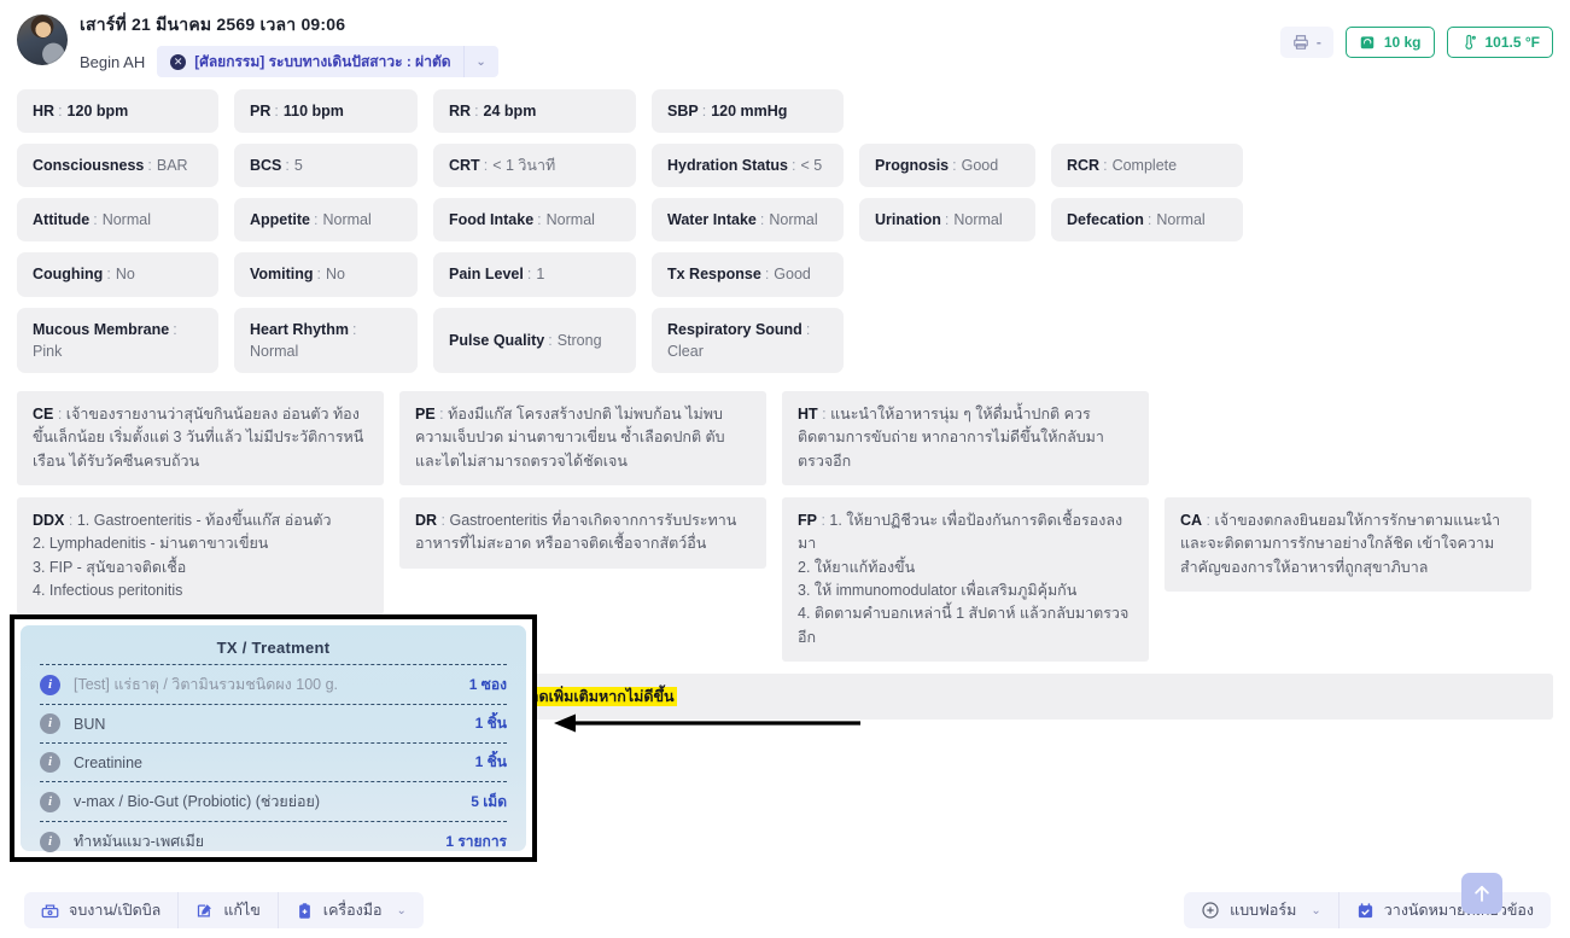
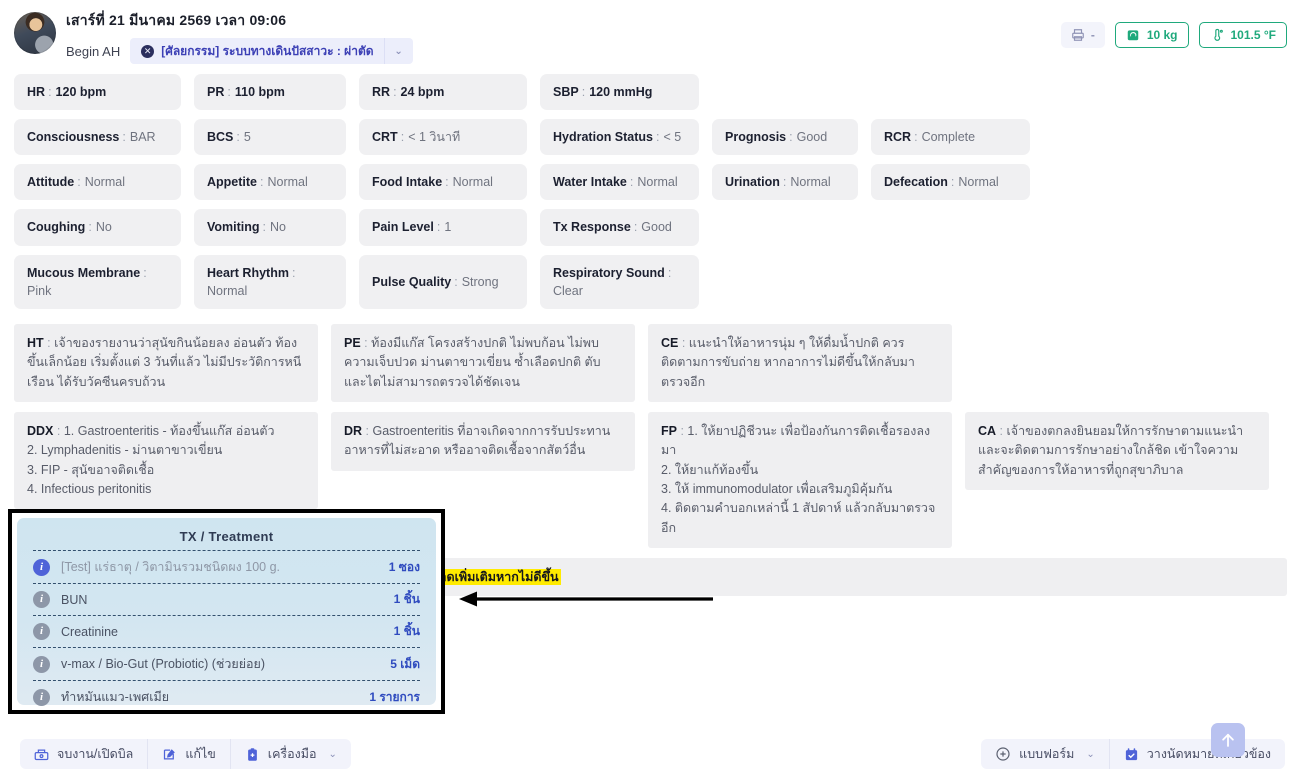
  เสาร์ที่ 21 มีนาคม 2569 เวลา 09:06
  Begin AH
  ✕
  [ศัลยกรรม] ระบบทางเดินปัสสาวะ : ผ่าตัด
  ⌄
  -
  10 kg
  101.5 °F
  HR
  :
  120 bpm
  PR
  :
  110 bpm
  RR
  :
  24 bpm
  SBP
  :
  120 mmHg
  Consciousness
  :
  BAR
  BCS
  :
  5
  CRT
  :
  < 1 วินาที
  Hydration Status
  :
  < 5
  Prognosis
  :
  Good
  RCR
  :
  Complete
  Attitude
  :
  Normal
  Appetite
  :
  Normal
  Food Intake
  :
  Normal
  Water Intake
  :
  Normal
  Urination
  :
  Normal
  Defecation
  :
  Normal
  Coughing
  :
  No
  Vomiting
  :
  No
  Pain Level
  :
  1
  Tx Response
  :
  Good
  Mucous Membrane
  :
  Pink
  Heart Rhythm
  :
  Normal
  Pulse Quality
  :
  Strong
  Respiratory Sound
  :
  Clear
- CE : เจ้าของรายงานว่าสุนัขกินน้อยลง อ่อนตัว ท้องขึ้นเล็กน้อย เริ่มตั้งแต่ 3 วันที่แล้ว ไม่มีประวัติการหนีเรือน ได้รับวัคซีนครบถ้วน
+ HT : เจ้าของรายงานว่าสุนัขกินน้อยลง อ่อนตัว ท้องขึ้นเล็กน้อย เริ่มตั้งแต่ 3 วันที่แล้ว ไม่มีประวัติการหนีเรือน ได้รับวัคซีนครบถ้วน
  PE : ท้องมีแก๊ส โครงสร้างปกติ ไม่พบก้อน ไม่พบความเจ็บปวด ม่านตาขาวเขี่ยน ซ้ำเลือดปกติ ตับและไตไม่สามารถตรวจได้ชัดเจน
- HT : แนะนำให้อาหารนุ่ม ๆ ให้ดื่มน้ำปกติ ควรติดตามการขับถ่าย หากอาการไม่ดีขึ้นให้กลับมาตรวจอีก
+ CE : แนะนำให้อาหารนุ่ม ๆ ให้ดื่มน้ำปกติ ควรติดตามการขับถ่าย หากอาการไม่ดีขึ้นให้กลับมาตรวจอีก
  DDX : 1. Gastroenteritis - ท้องขึ้นแก๊ส อ่อนตัว
  2. Lymphadenitis - ม่านตาขาวเขี่ยน
  3. FIP - สุนัขอาจติดเชื้อ
  4. Infectious peritonitis
  DR : Gastroenteritis ที่อาจเกิดจากการรับประทานอาหารที่ไม่สะอาด หรืออาจติดเชื้อจากสัตว์อื่น
  FP : 1. ให้ยาปฏิชีวนะ เพื่อป้องกันการติดเชื้อรองลงมา
  2. ให้ยาแก้ท้องขึ้น
  3. ให้ immunomodulator เพื่อเสริมภูมิคุ้มกัน
  4. ติดตามคำบอกเหล่านี้ 1 สัปดาห์ แล้วกลับมาตรวจอีก
  CA : เจ้าของตกลงยินยอมให้การรักษาตามแนะนำ และจะติดตามการรักษาอย่างใกล้ชิด เข้าใจความสำคัญของการให้อาหารที่ถูกสุขาภิบาล
  TX / Treatment
  i
  [Test] แร่ธาตุ / วิตามินรวมชนิดผง 100 g.
  1 ซอง
  i
  BUN
  1 ชิ้น
  i
  Creatinine
  1 ชิ้น
  i
  v-max / Bio-Gut (Probiotic) (ช่วยย่อย)
  5 เม็ด
  i
  ทำหมันแมว-เพศเมีย
  1 รายการ
  จบงาน/เปิดบิล
  แก้ไข
  เครื่องมือ
  ⌄
  แบบฟอร์ม
  ⌄
